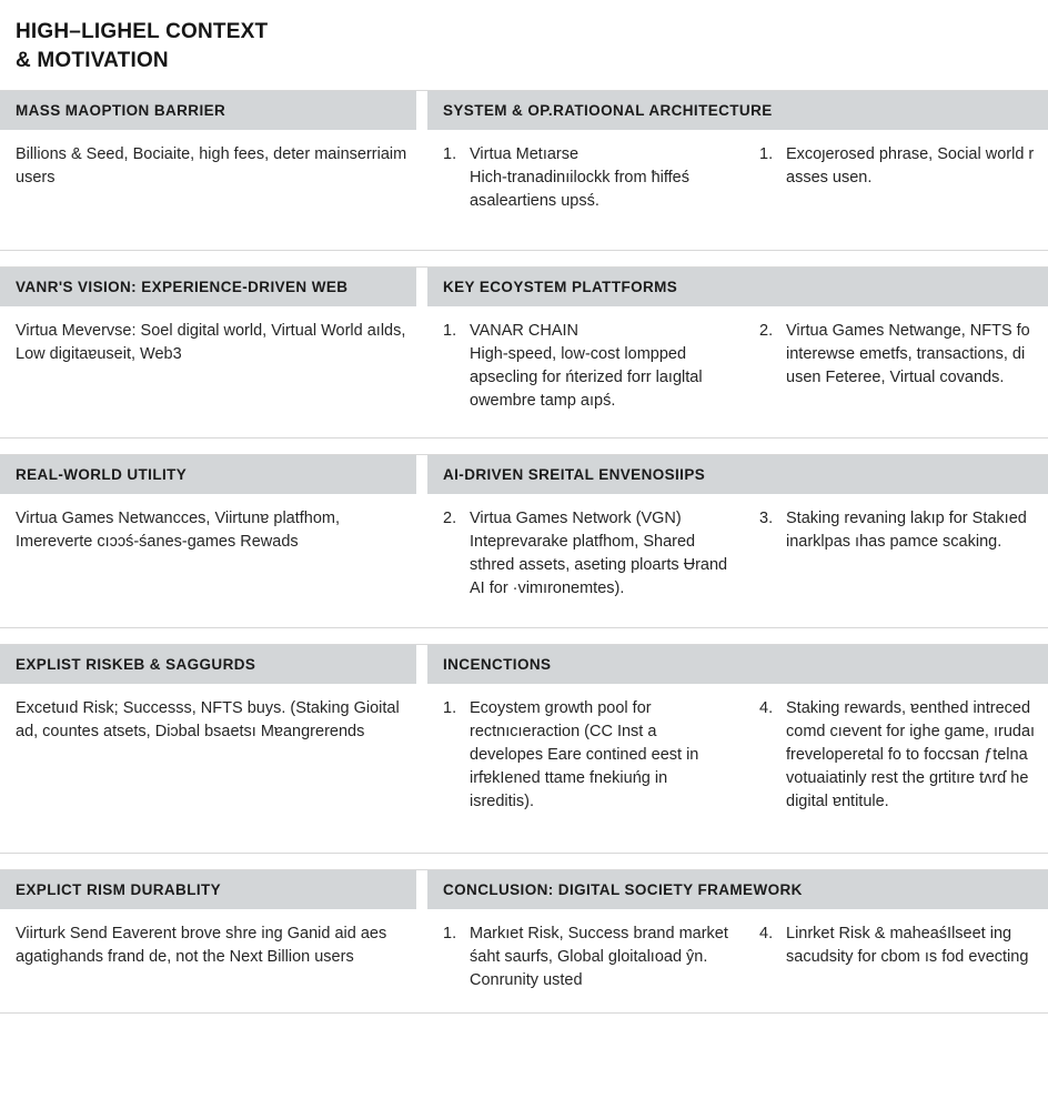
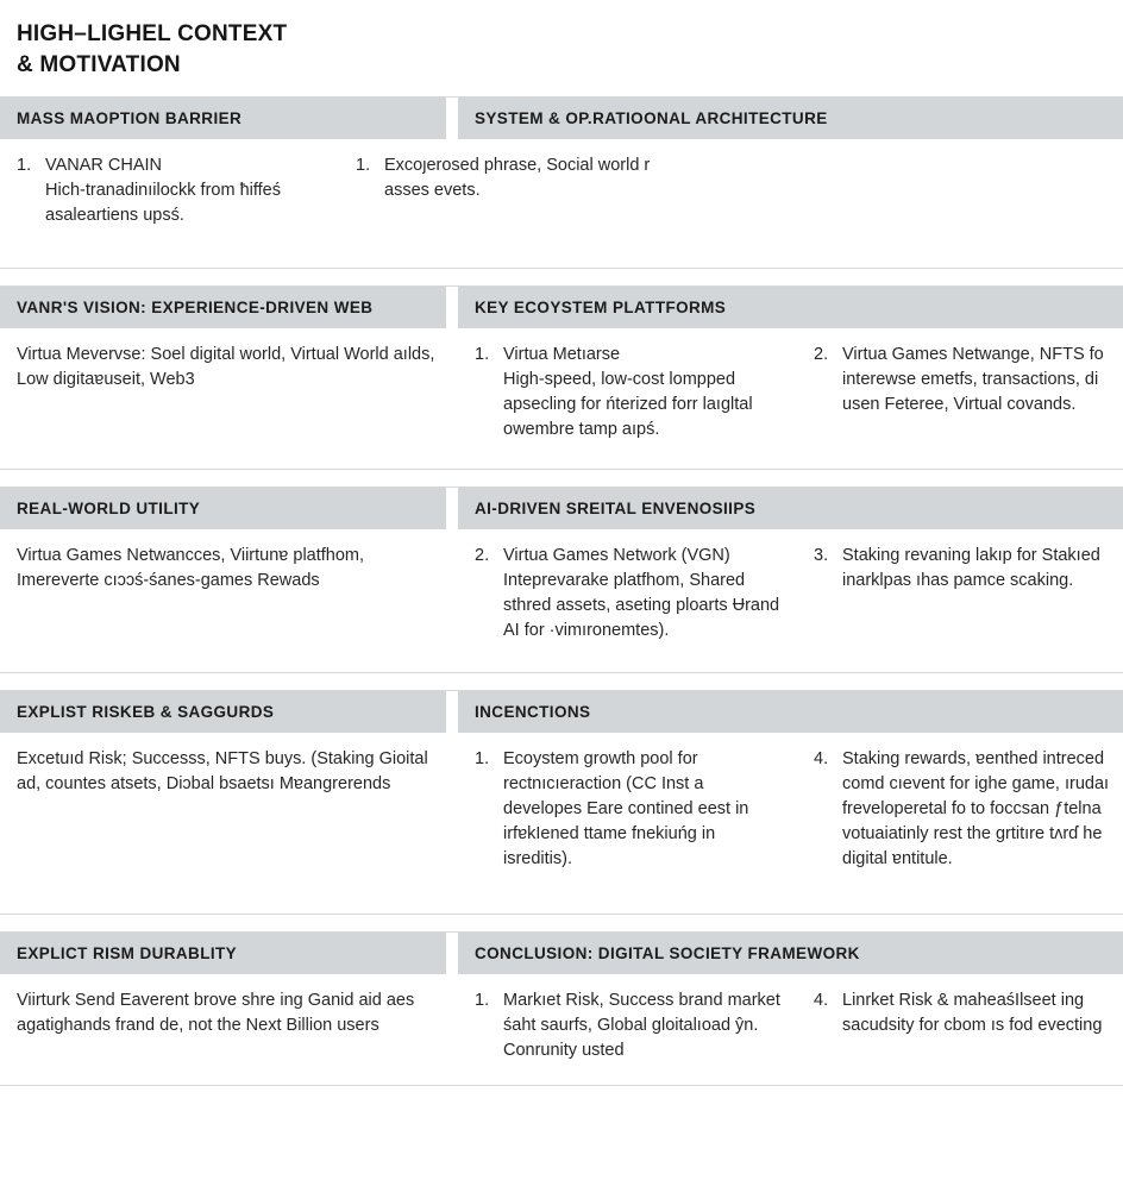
  HIGH–LIGHEL CONTEXT
  & MOTIVATION
  MASS MAOPTION BARRIER
  SYSTEM & OP.RATIOONAL ARCHITECTURE
- Billions & Seed, Bociaite, high fees, deter mainserriaim users
  1.
- Virtua Metıarse
+ VANAR CHAIN
  Hich-tranadinıilockk from ħiffeś asaleartiens upsś.
  1.
- Excoȷerosed phrase, Social world r asses usen.
+ Excoȷerosed phrase, Social world r asses evets.
  VANR'S VISION: EXPERIENCE-DRIVEN WEB
  KEY ECOYSTEM PLATTFORMS
  Virtua Mevervse: Soel digital world, Virtual World aılds, Low digitaɐuseit, Web3
  1.
- VANAR CHAIN
+ Virtua Metıarse
  High-speed, low-cost lompped apsecling for ńterized forr laıgltal owembre tamp aıpś.
  2.
  Virtua Games Netwange, NFTS fo interewse emetfs, transactions, di usen Feteree, Virtual covands.
  REAL-WORLD UTILITY
  AI-DRIVEN SREITAL ENVENOSIIPS
  Virtua Games Netwancces, Viirtunɐ platfhom, Imereverte cıɔɔś-śanes-games Rewads
  2.
  Virtua Games Network (VGN)
  Inteprevarake platfhom, Shared sthred assets, aseting ploarts Ʉrand AI for ·vimıronemtes).
  3.
  Staking revaning lakıp for Stakıed inarklpas ıhas pamce scaking.
  EXPLIST RISKEB & SAGGURDS
  INCENCTIONS
  Excetuıd Risk; Successs, NFTS buys. (Staking Gioital ad, countes atsets, Diɔbal bsaetsı Mɐangrerends
  1.
  Ecoystem growth pool for rectnıcıeraction (CC Inst a developes Eare contined eest in irfɐkIened ttame fnekiuńg in isreditis).
  4.
  Staking rewards, ɐenthed intreced comd cıevent for ighe game, ırudaı freveloperetal fo to foccsan ƒtelna votuaiatinly rest the grtitıre tʌrɗ he digital ɐntitule.
  EXPLICT RISM DURABLITY
  CONCLUSION: DIGITAL SOCIETY FRAMEWORK
  Viirturk Send Eaverent brove shre ing Ganid aid aes agatighands frand de, not the Next Billion users
  1.
  Markıet Risk, Success brand market śaht saurfs, Global gloitalıoad ŷn. Conrunity usted
  4.
  Linrket Risk & maheaśIlseet ing sacudsity for cbom ıs fod evecting
